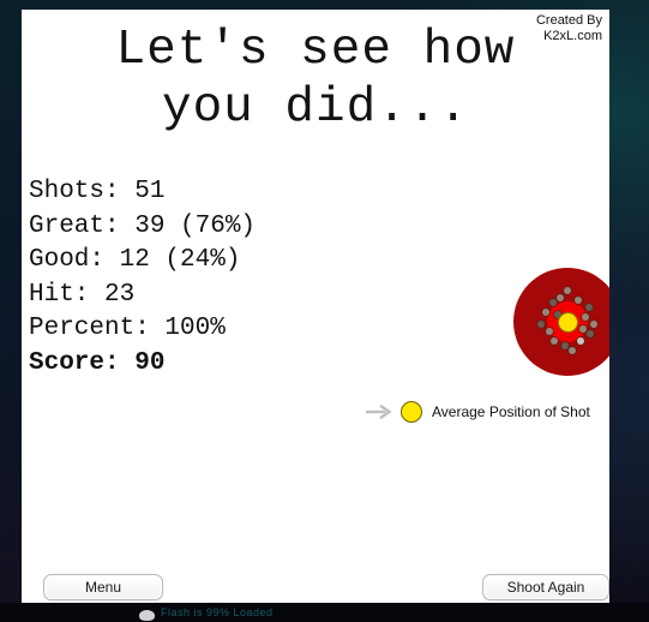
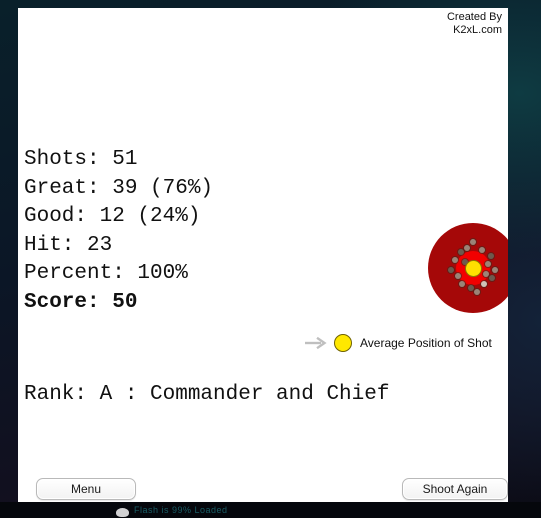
  Created By
  K2xL.com
- Let's see how
- you did...
  Shots: 51
  Great: 39 (76%)
  Good: 12 (24%)
  Hit: 23
  Percent: 100%
- Score: 90
+ Score: 50
  Average Position of Shot
+ Rank: A : Commander and Chief
  Menu
  Shoot Again
  Flash is 99% Loaded
